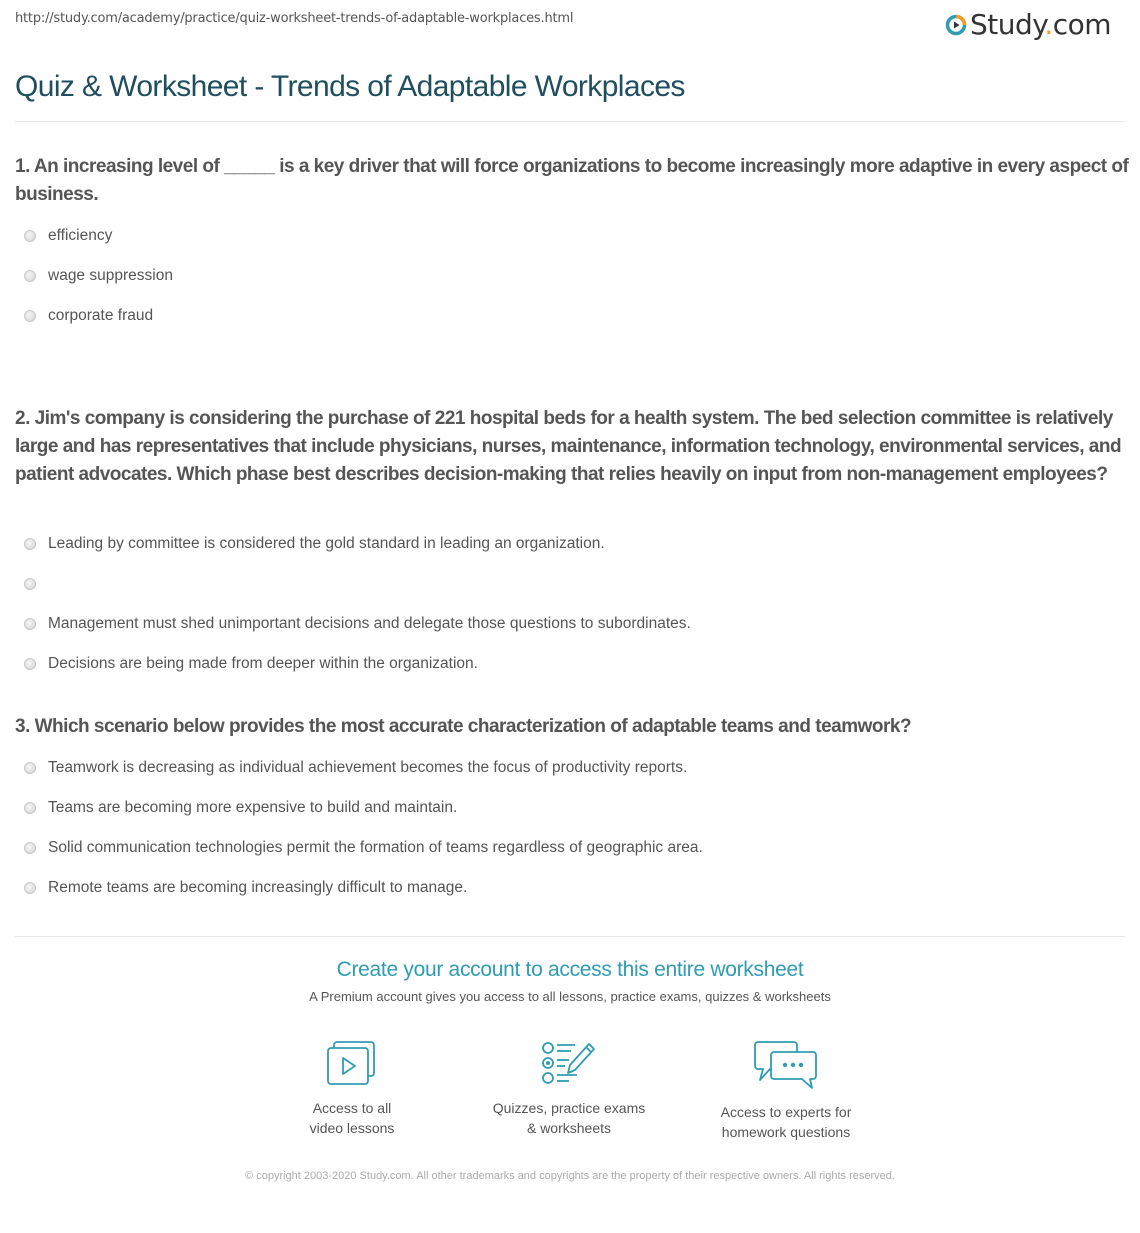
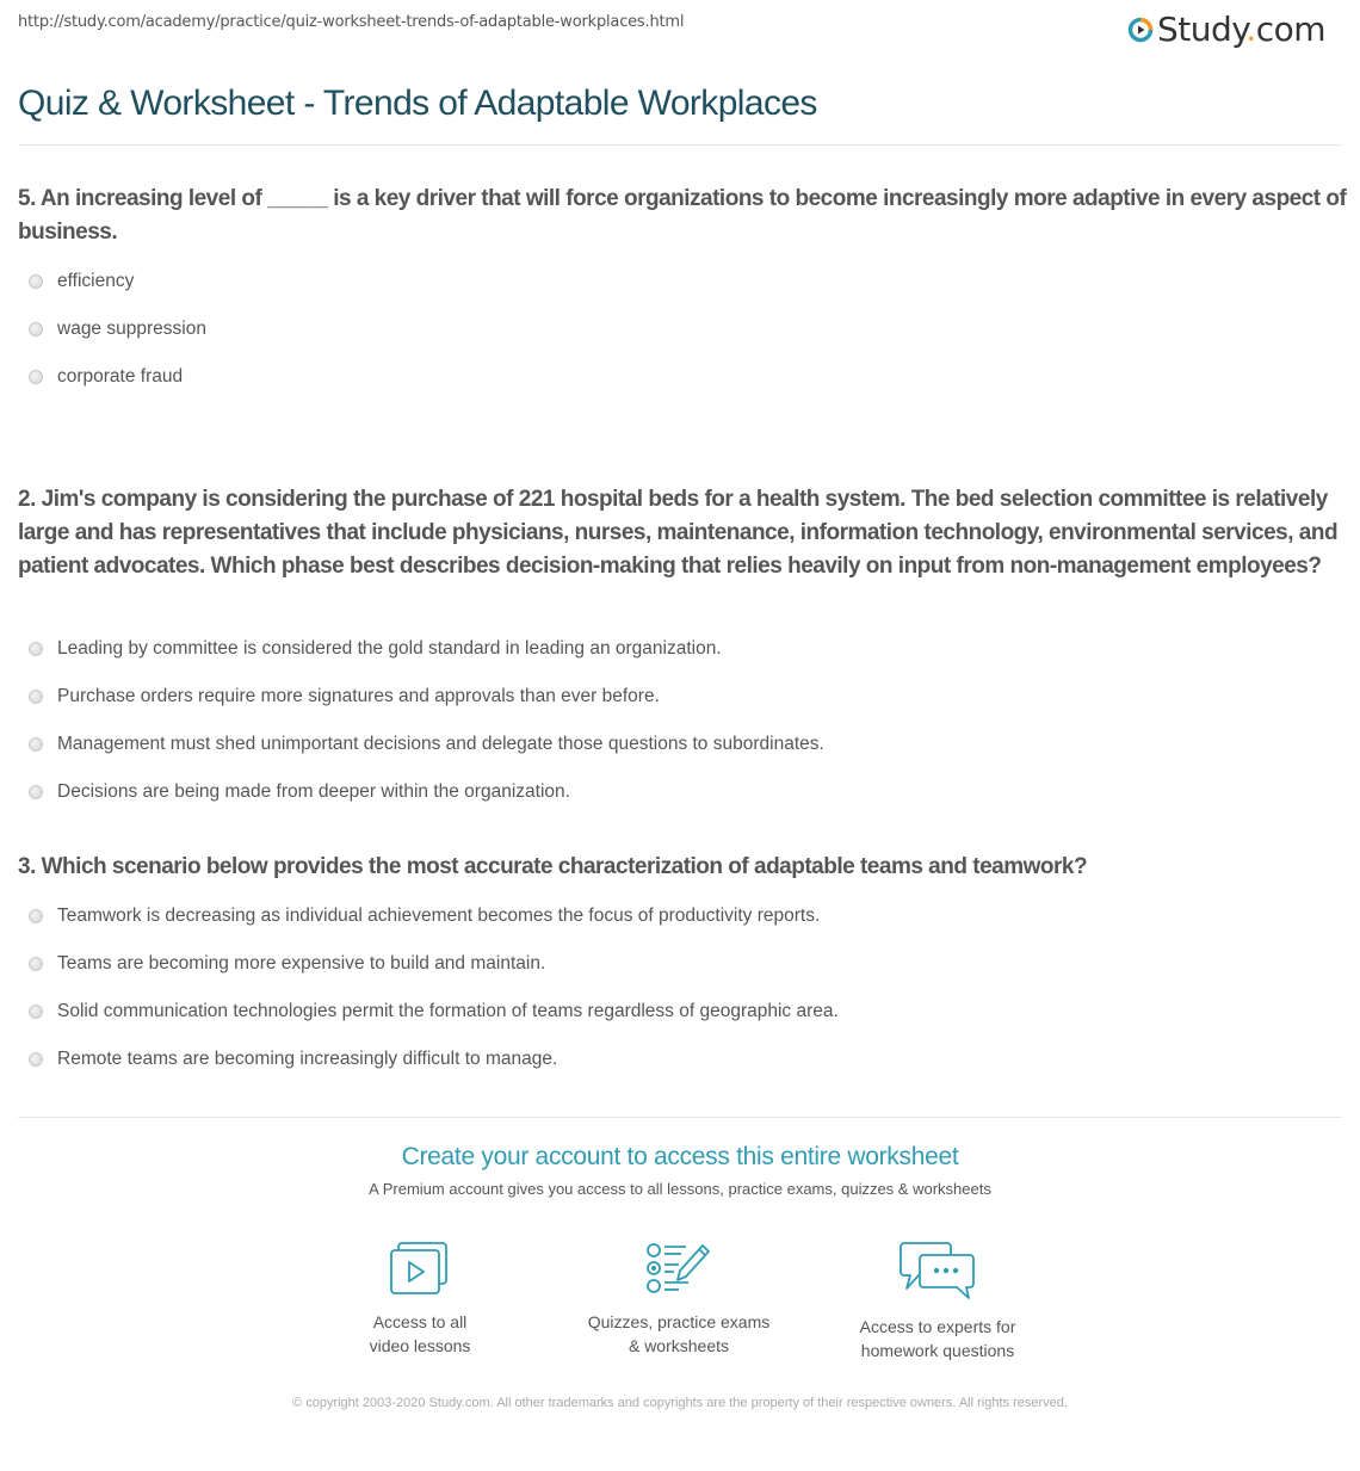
  http://study.com/academy/practice/quiz-worksheet-trends-of-adaptable-workplaces.html
  Study.com
  Quiz & Worksheet - Trends of Adaptable Workplaces
- 1. An increasing level of _____ is a key driver that will force organizations to become increasingly more adaptive in every aspect of business.
+ 5. An increasing level of _____ is a key driver that will force organizations to become increasingly more adaptive in every aspect of business.
  efficiency
  wage suppression
  corporate fraud
  2. Jim's company is considering the purchase of 221 hospital beds for a health system. The bed selection committee is relatively large and has representatives that include physicians, nurses, maintenance, information technology, environmental services, and patient advocates. Which phase best describes decision-making that relies heavily on input from non-management employees?
  Leading by committee is considered the gold standard in leading an organization.
+ Purchase orders require more signatures and approvals than ever before.
  Management must shed unimportant decisions and delegate those questions to subordinates.
  Decisions are being made from deeper within the organization.
  3. Which scenario below provides the most accurate characterization of adaptable teams and teamwork?
  Teamwork is decreasing as individual achievement becomes the focus of productivity reports.
  Teams are becoming more expensive to build and maintain.
  Solid communication technologies permit the formation of teams regardless of geographic area.
  Remote teams are becoming increasingly difficult to manage.
  Create your account to access this entire worksheet
  A Premium account gives you access to all lessons, practice exams, quizzes & worksheets
  Access to all
  video lessons
  Quizzes, practice exams
  & worksheets
  Access to experts for
  homework questions
  © copyright 2003-2020 Study.com. All other trademarks and copyrights are the property of their respective owners. All rights reserved.
